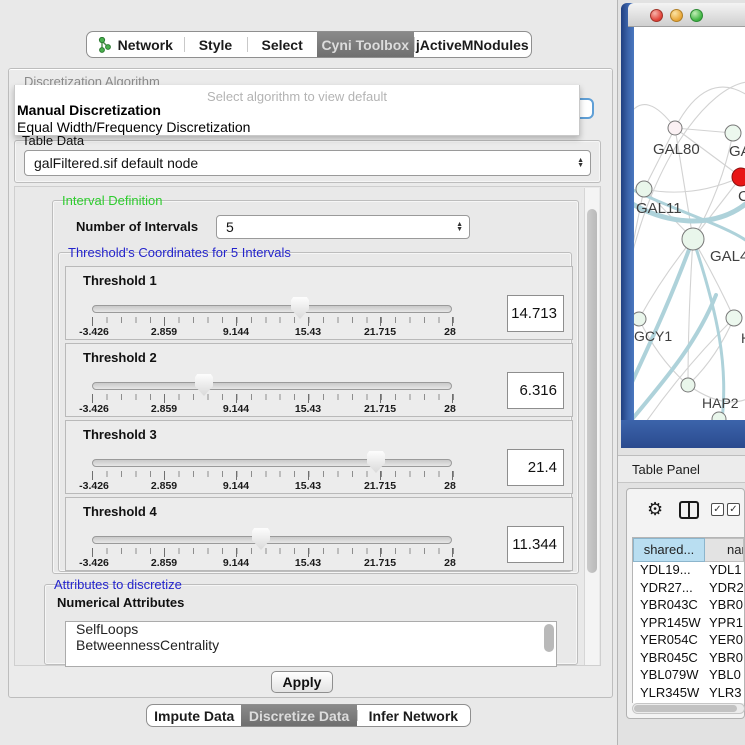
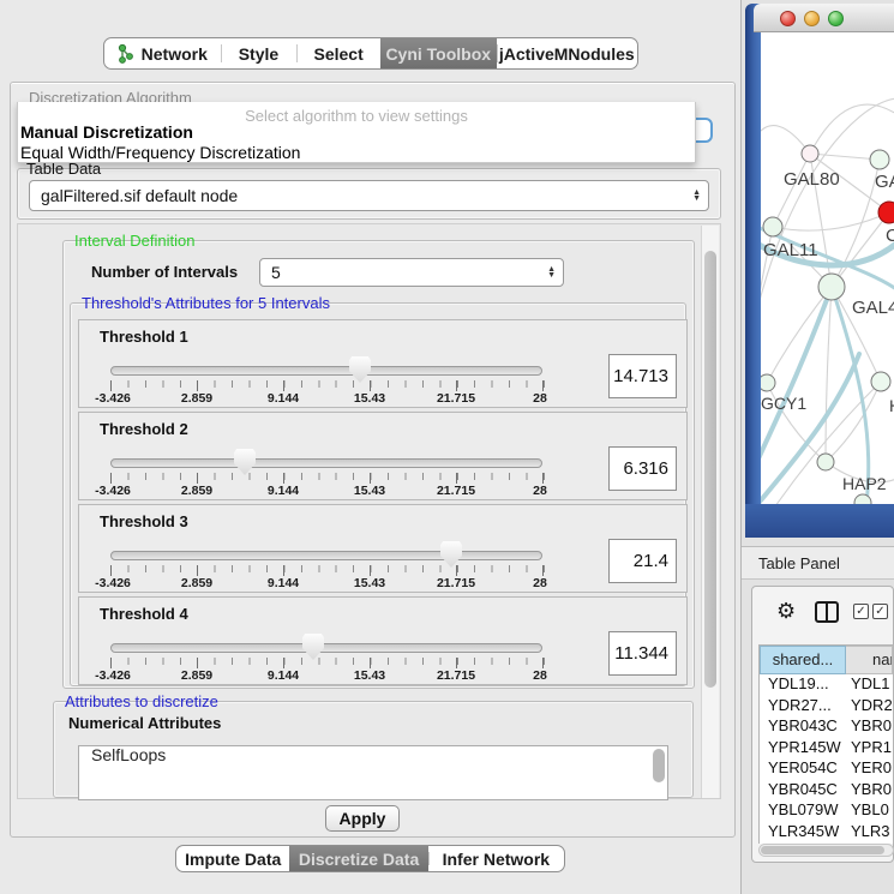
  Network
  Style
  Select
  Cyni Toolbox
  jActiveMNodules
  Discretization Algorithm
- Select algorithm to view default
+ Select algorithm to view settings
  Manual Discretization
  Equal Width/Frequency Discretization
  Table Data
  galFiltered.sif default node
  Interval Definition
  Number of Intervals
  5
  Threshold 1
  -3.426
  2.859
  9.144
  15.43
  21.715
  28
  14.713
  Threshold 2
  -3.426
  2.859
  9.144
  15.43
  21.715
  28
  6.316
  Threshold 3
  -3.426
  2.859
  9.144
  15.43
  21.715
  28
  21.4
  Threshold 4
  -3.426
  2.859
  9.144
  15.43
  21.715
  28
  11.344
- Threshold's Coordinates for 5 Intervals
+ Threshold's Attributes for 5 Intervals
  Numerical Attributes
  SelfLoops
- BetweennessCentrality
  Attributes to discretize
  Apply
  Impute Data
  Discretize Data
  Infer Network
  GAL80
  C
  GAL11
  GAL4
  GCY1
  HAP2
  Table Panel
  ⚙
  ✓
  ✓
  shared...
  YDL19...
  YDL1
  YDR27...
  YDR2
  YBR043C
  YBR0
  YPR145W
  YPR1
  YER054C
  YER0
  YBR045C
  YBR0
  YBL079W
  YBL0
  YLR345W
  YLR3
